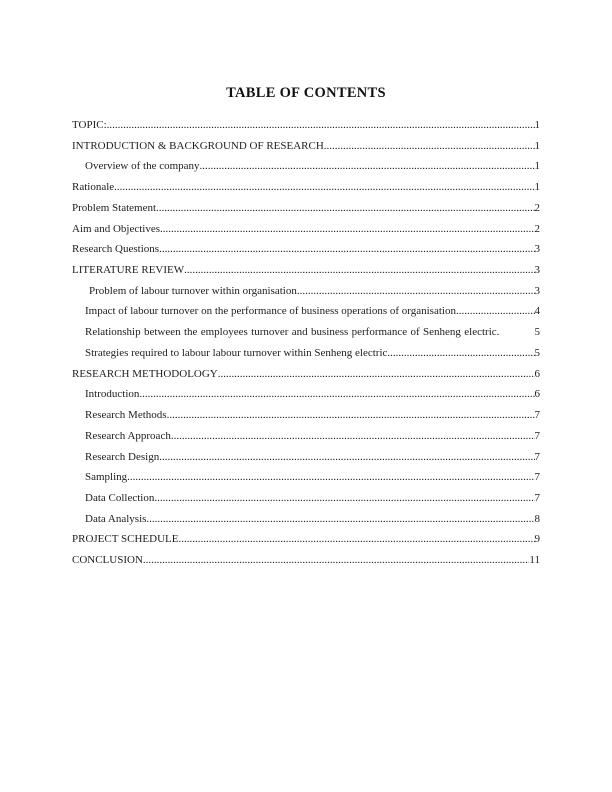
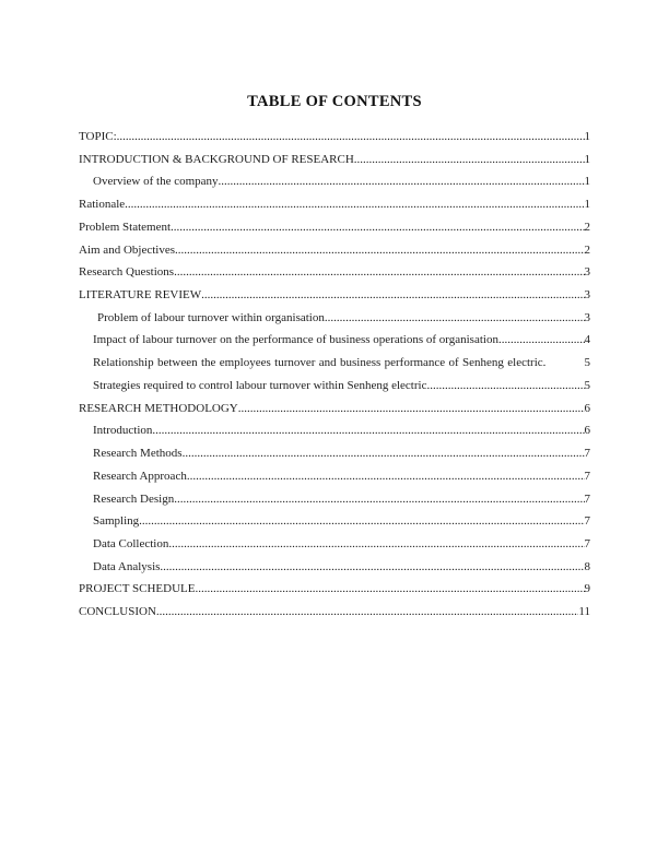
  TABLE OF CONTENTS
  TOPIC:
  1
  INTRODUCTION & BACKGROUND OF RESEARCH
  1
  Overview of the company
  1
  Rationale
  1
  Problem Statement
  2
  Aim and Objectives
  2
  Research Questions
  3
  LITERATURE REVIEW
  3
  Problem of labour turnover within organisation
  3
  Impact of labour turnover on the performance of business operations of organisation
  4
  Relationship between the employees turnover and business performance of Senheng electric.
  5
- Strategies required to labour labour turnover within Senheng electric
+ Strategies required to control labour turnover within Senheng electric
  5
  RESEARCH METHODOLOGY
  6
  Introduction
  6
  Research Methods
  7
  Research Approach
  7
  Research Design
  7
  Sampling
  7
  Data Collection
  7
  Data Analysis
  8
  PROJECT SCHEDULE
  9
  CONCLUSION
  11
